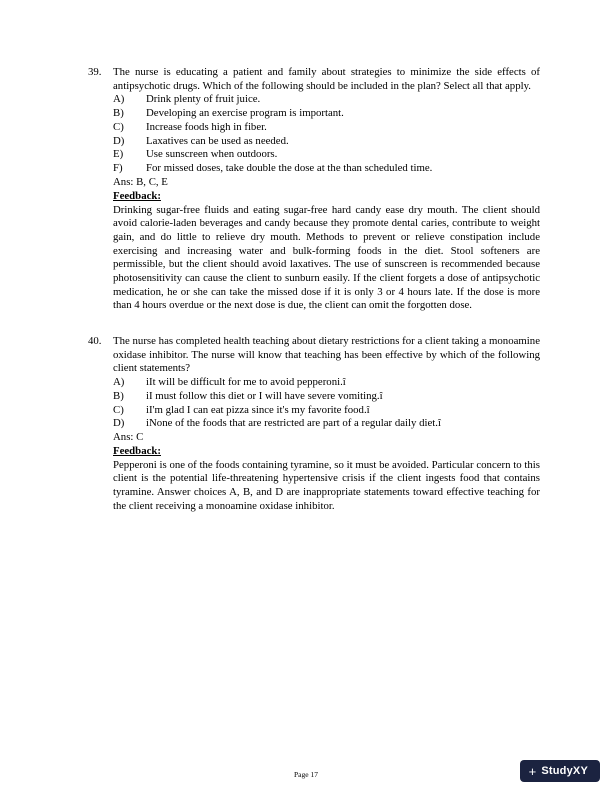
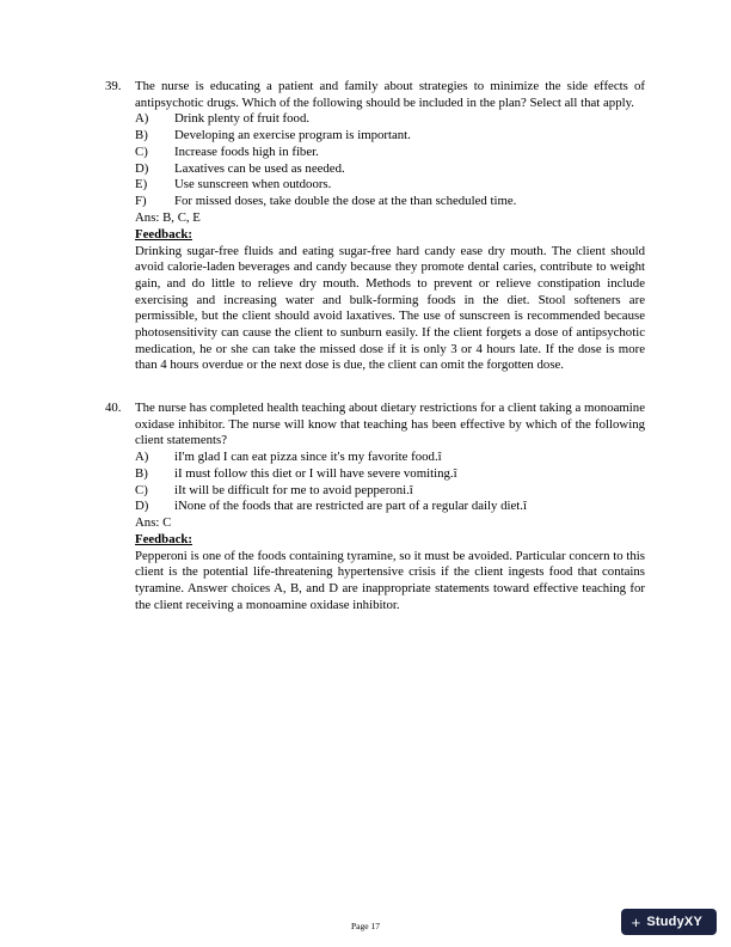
  39.
  The nurse is educating a patient and family about strategies to minimize the side effects of antipsychotic drugs. Which of the following should be included in the plan? Select all that apply.
  A)
- Drink plenty of fruit juice.
+ Drink plenty of fruit food.
  B)
  Developing an exercise program is important.
  C)
  Increase foods high in fiber.
  D)
  Laxatives can be used as needed.
  E)
  Use sunscreen when outdoors.
  F)
  For missed doses, take double the dose at the than scheduled time.
  Ans: B, C, E
  Feedback:
  Drinking sugar-free fluids and eating sugar-free hard candy ease dry mouth. The client should avoid calorie-laden beverages and candy because they promote dental caries, contribute to weight gain, and do little to relieve dry mouth. Methods to prevent or relieve constipation include exercising and increasing water and bulk-forming foods in the diet. Stool softeners are permissible, but the client should avoid laxatives. The use of sunscreen is recommended because photosensitivity can cause the client to sunburn easily. If the client forgets a dose of antipsychotic medication, he or she can take the missed dose if it is only 3 or 4 hours late. If the dose is more than 4 hours overdue or the next dose is due, the client can omit the forgotten dose.
  40.
  The nurse has completed health teaching about dietary restrictions for a client taking a monoamine oxidase inhibitor. The nurse will know that teaching has been effective by which of the following client statements?
  A)
- iIt will be difficult for me to avoid pepperoni.î
+ iI'm glad I can eat pizza since it's my favorite food.î
  B)
  iI must follow this diet or I will have severe vomiting.î
  C)
- iI'm glad I can eat pizza since it's my favorite food.î
+ iIt will be difficult for me to avoid pepperoni.î
  D)
  iNone of the foods that are restricted are part of a regular daily diet.î
  Ans: C
  Feedback:
  Pepperoni is one of the foods containing tyramine, so it must be avoided. Particular concern to this client is the potential life-threatening hypertensive crisis if the client ingests food that contains tyramine. Answer choices A, B, and D are inappropriate statements toward effective teaching for the client receiving a monoamine oxidase inhibitor.
  Page 17
  +
  StudyXY
